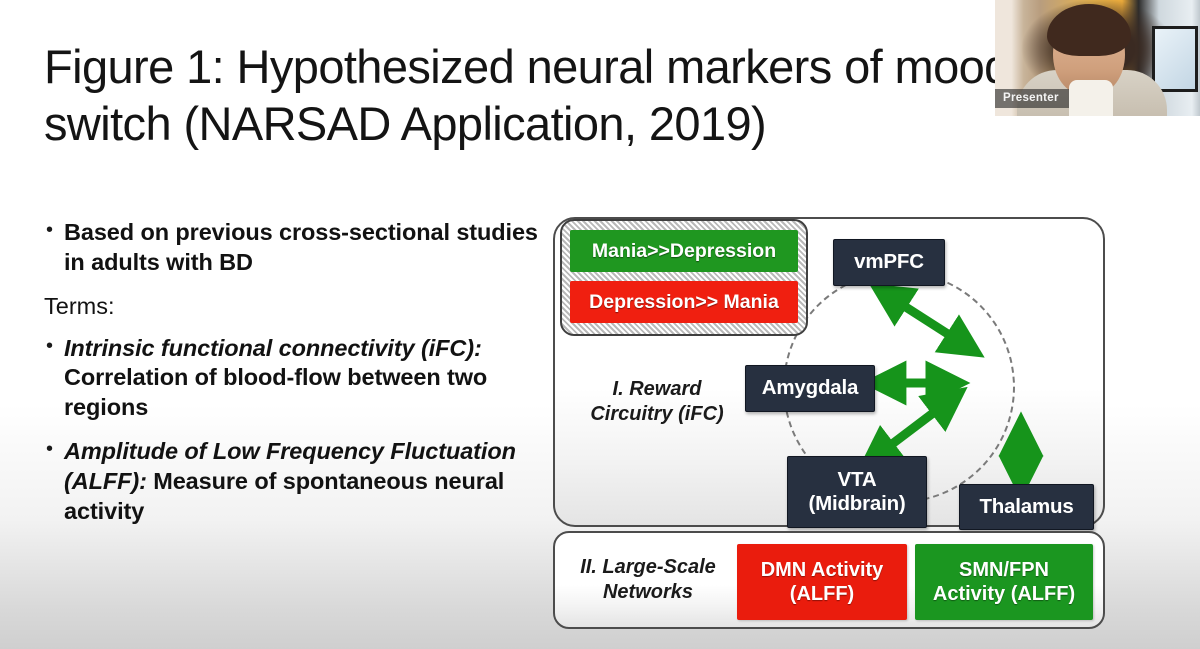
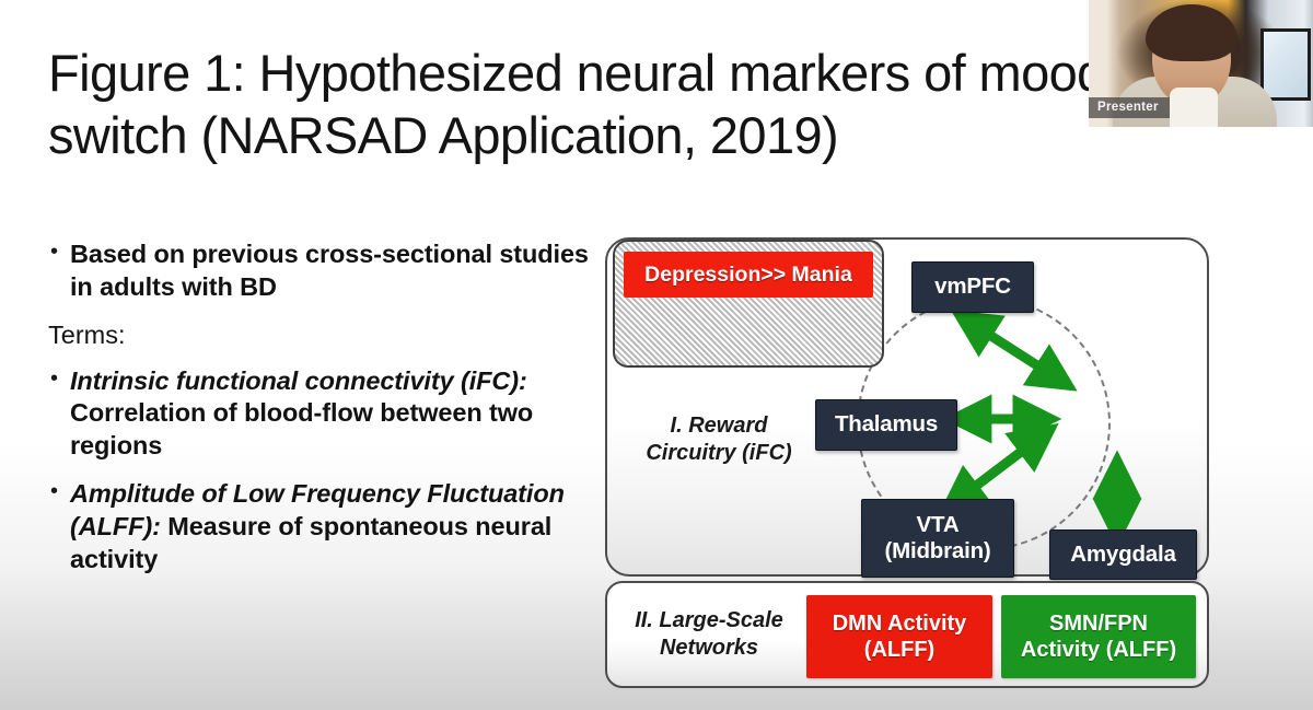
  Figure 1: Hypothesized neural markers of moo switch (NARSAD Application, 2019)
  •
  Based on previous cross-sectional studies in adults with BD
  Terms:
  •
  Intrinsic functional connectivity (iFC): Correlation of blood-flow between two regions
  •
  Amplitude of Low Frequency Fluctuation (ALFF): Measure of spontaneous neural activity
  I. Reward
  Circuitry (iFC)
  vmPFC
- Amygdala
+ Thalamus
  VTA
  (Midbrain)
- Thalamus
+ Amygdala
- Mania>>Depression
  Depression>> Mania
  II. Large-Scale
  Networks
  DMN Activity
  (ALFF)
  SMN/FPN
  Activity (ALFF)
  Presenter
